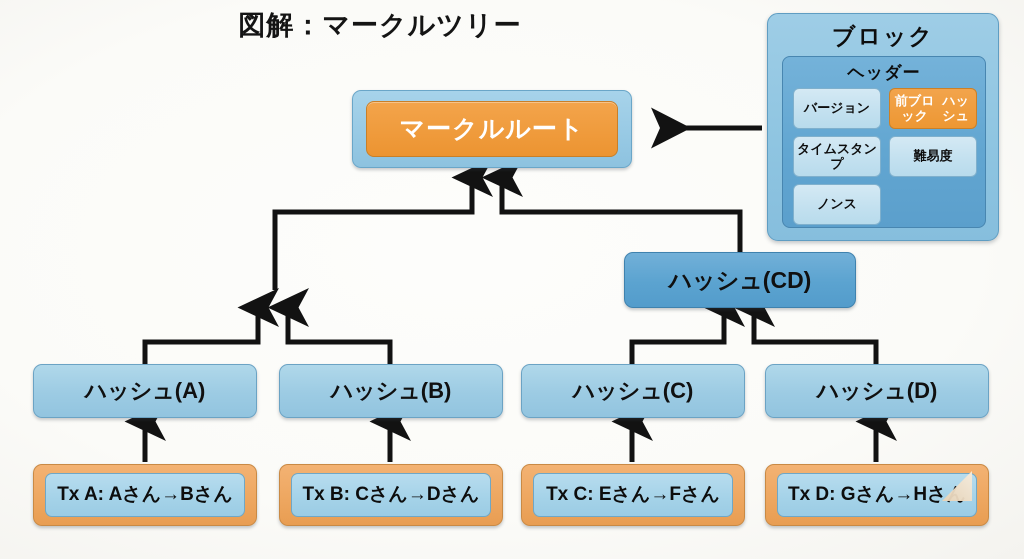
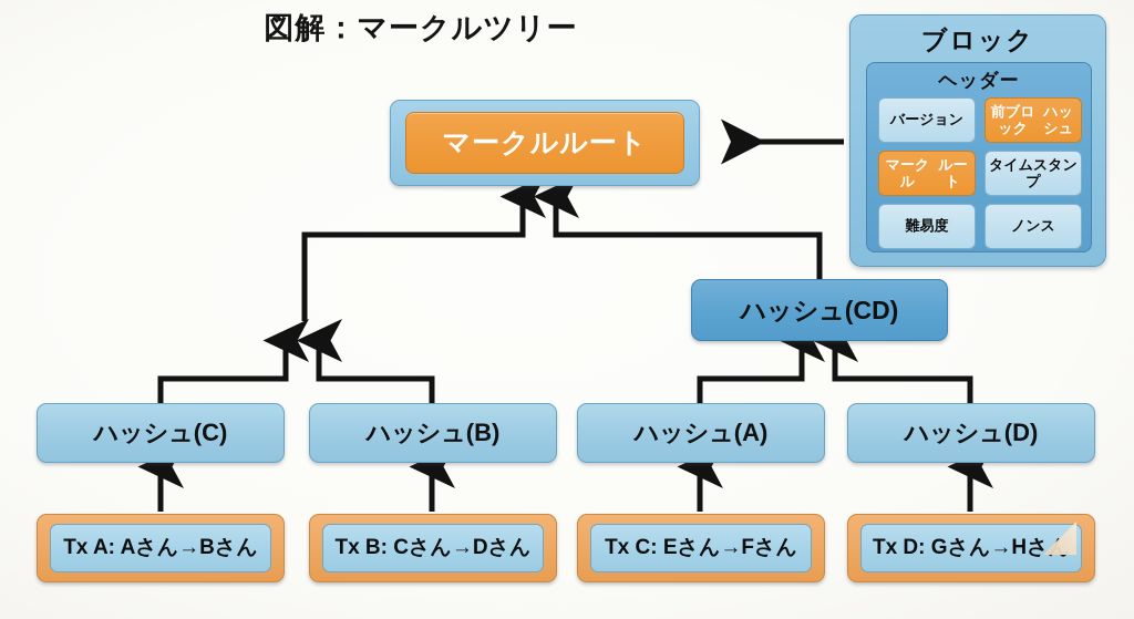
  図解：マークルツリー
  マークルルート
  ハッシュ(CD)
- ハッシュ(A)
+ ハッシュ(C)
  ハッシュ(B)
- ハッシュ(C)
+ ハッシュ(A)
  ハッシュ(D)
  Tx A: Aさん→Bさん
  Tx B: Cさん→Dさん
  Tx C: Eさん→Fさん
  Tx D: Gさん→Hさ
  ブロック
  ヘッダー
  バージョン
  前ブロック
  ハッシュ
+ マークル
+ ルート
  タイムスタンプ
  難易度
  ノンス
